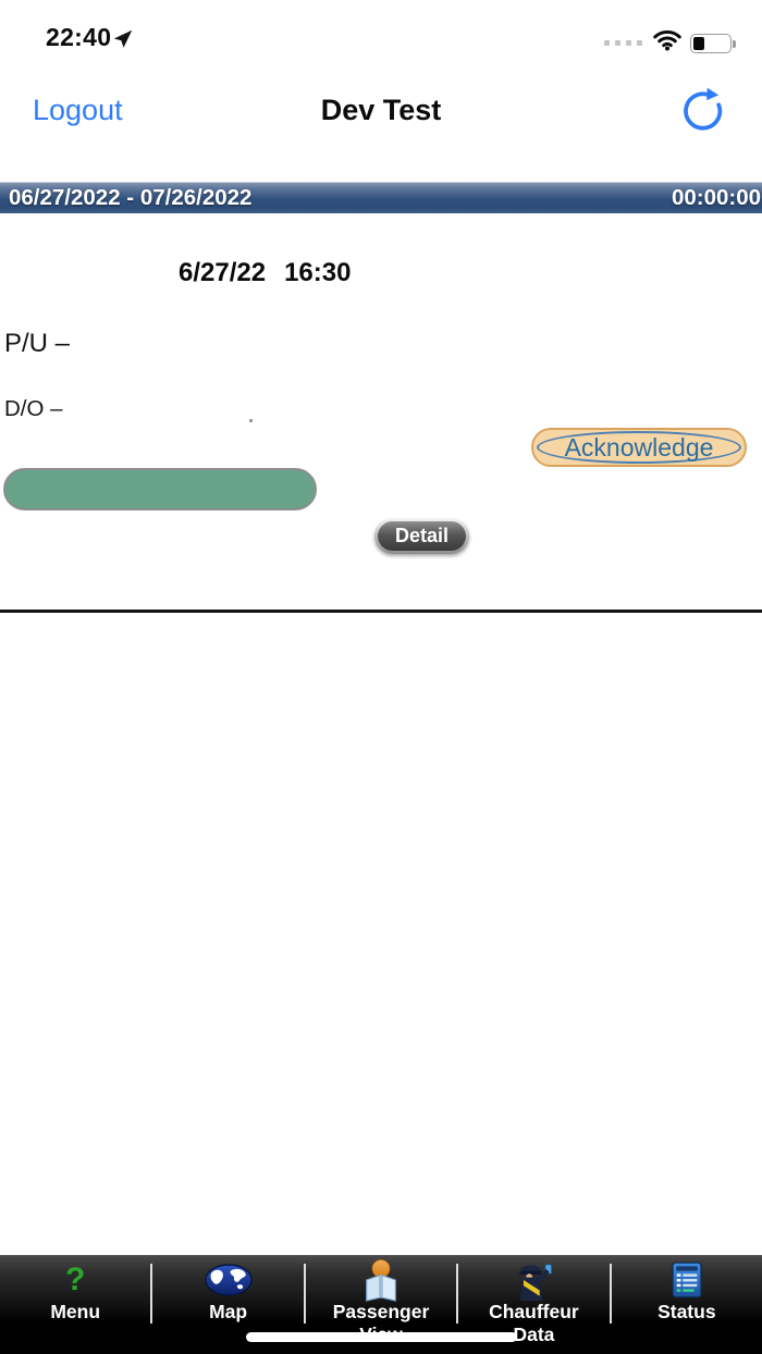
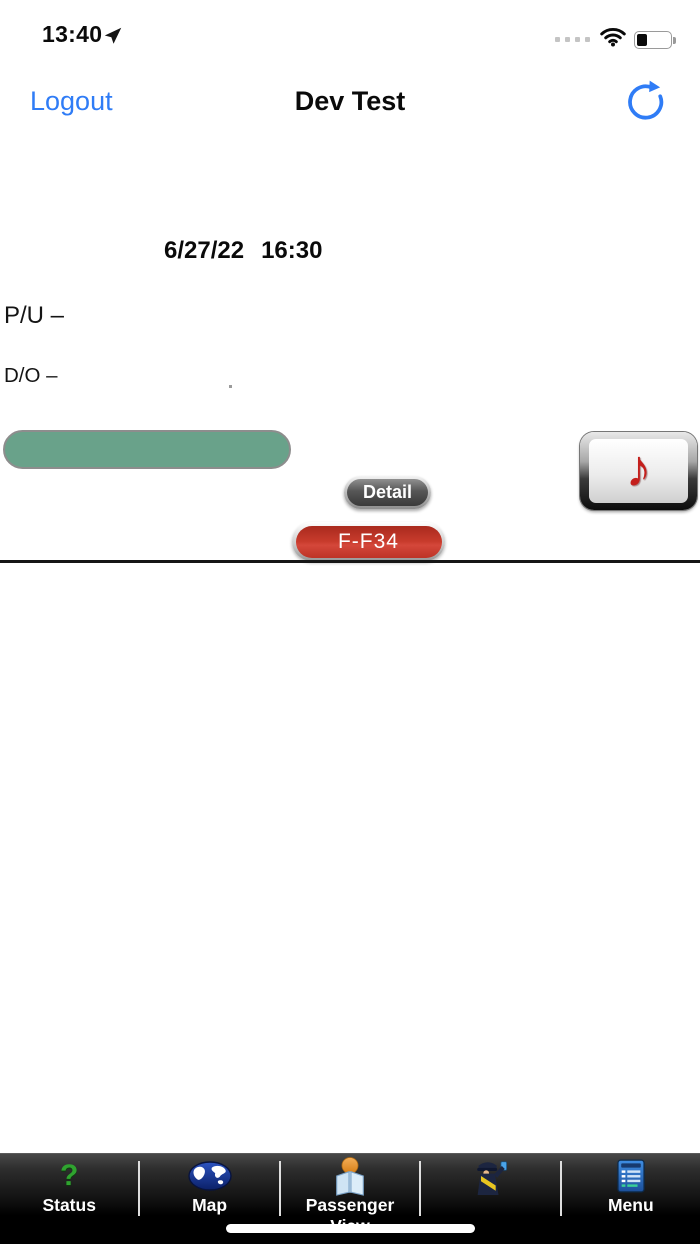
- 22:40
+ 13:40
  Logout
  Dev Test
- 06/27/2022 - 07/26/2022
- 00:00:00
  6/27/22 16:30
  P/U –
  D/O –
- Acknowledge
  Detail
+ ♪
+ F-F34
  ?
- Menu
+ Status
  Map
- Chauffeur Data
- Status
+ Menu
